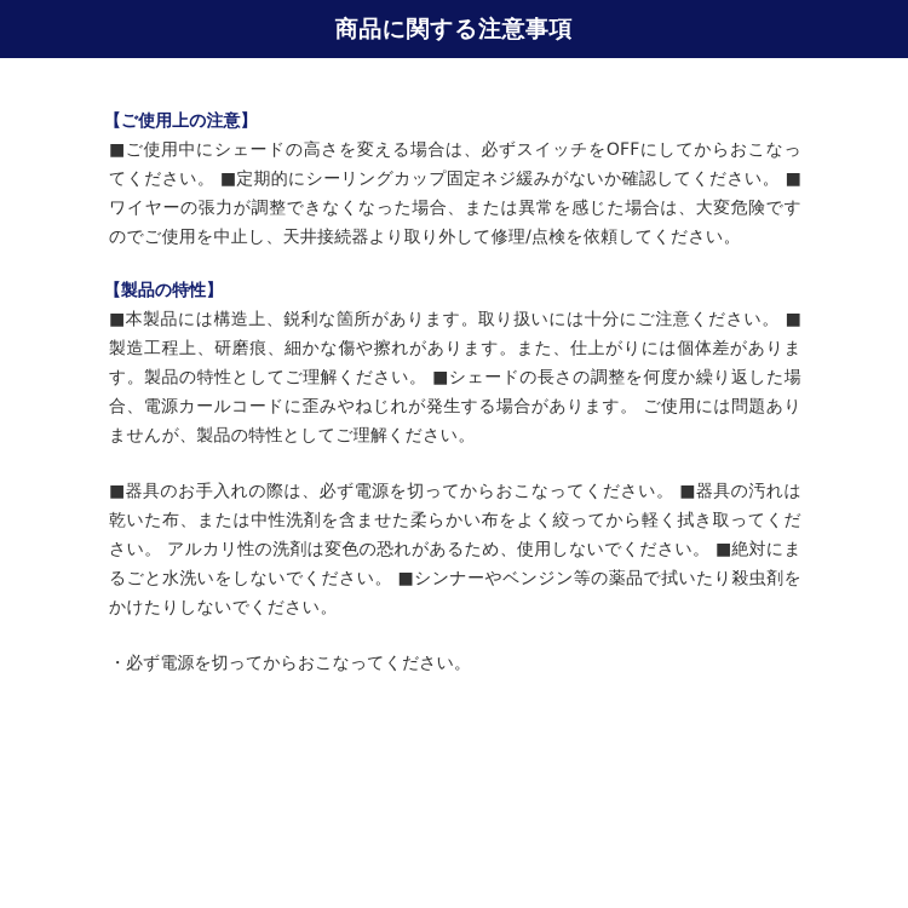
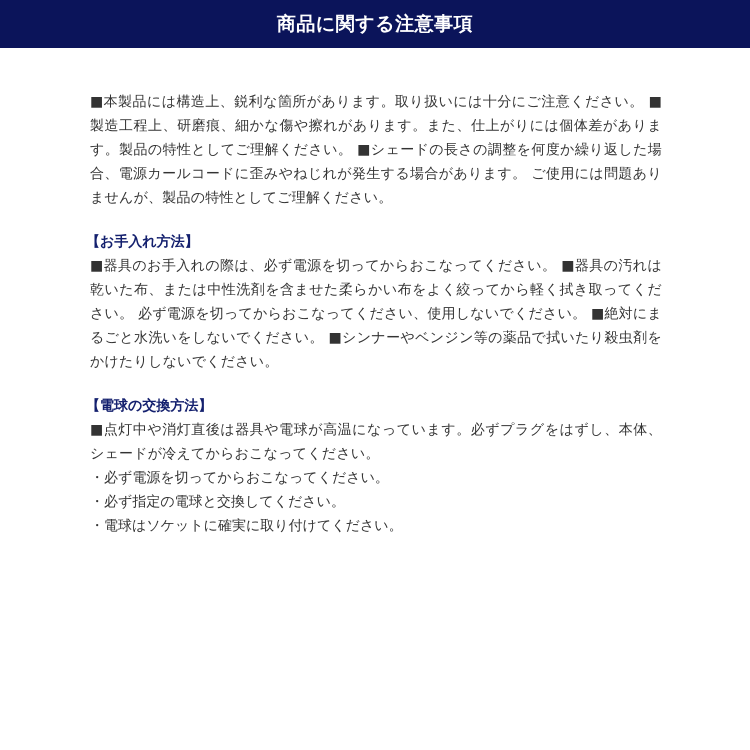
  商品に関する注意事項
- 【ご使用上の注意】
- ■ご使用中にシェードの高さを変える場合は、必ずスイッチをOFFにしてからおこなってください。 ■定期的にシーリングカップ固定ネジ緩みがないか確認してください。 ■ワイヤーの張力が調整できなくなった場合、または異常を感じた場合は、大変危険ですのでご使用を中止し、天井接続器より取り外して修理/点検を依頼してください。
- 【製品の特性】
  ■本製品には構造上、鋭利な箇所があります。取り扱いには十分にご注意ください。 ■製造工程上、研磨痕、細かな傷や擦れがあります。また、仕上がりには個体差があります。製品の特性としてご理解ください。 ■シェードの長さの調整を何度か繰り返した場合、電源カールコードに歪みやねじれが発生する場合があります。 ご使用には問題ありませんが、製品の特性としてご理解ください。
+ 【お手入れ方法】
- ■器具のお手入れの際は、必ず電源を切ってからおこなってください。 ■器具の汚れは乾いた布、または中性洗剤を含ませた柔らかい布をよく絞ってから軽く拭き取ってください。 アルカリ性の洗剤は変色の恐れがあるため、使用しないでください。 ■絶対にまるごと水洗いをしないでください。 ■シンナーやベンジン等の薬品で拭いたり殺虫剤をかけたりしないでください。
+ ■器具のお手入れの際は、必ず電源を切ってからおこなってください。 ■器具の汚れは乾いた布、または中性洗剤を含ませた柔らかい布をよく絞ってから軽く拭き取ってください。 必ず電源を切ってからおこなってください、使用しないでください。 ■絶対にまるごと水洗いをしないでください。 ■シンナーやベンジン等の薬品で拭いたり殺虫剤をかけたりしないでください。
+ 【電球の交換方法】
+ ■点灯中や消灯直後は器具や電球が高温になっています。必ずプラグをはずし、本体、シェードが冷えてからおこなってください。
  ・必ず電源を切ってからおこなってください。
+ ・必ず指定の電球と交換してください。
+ ・電球はソケットに確実に取り付けてください。
